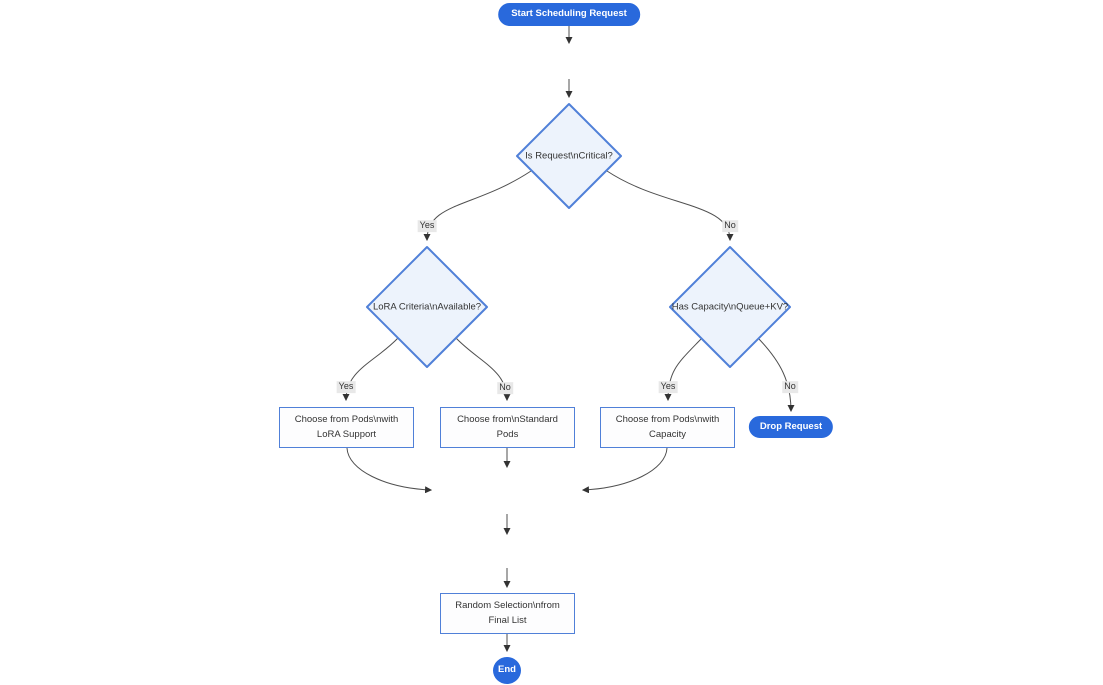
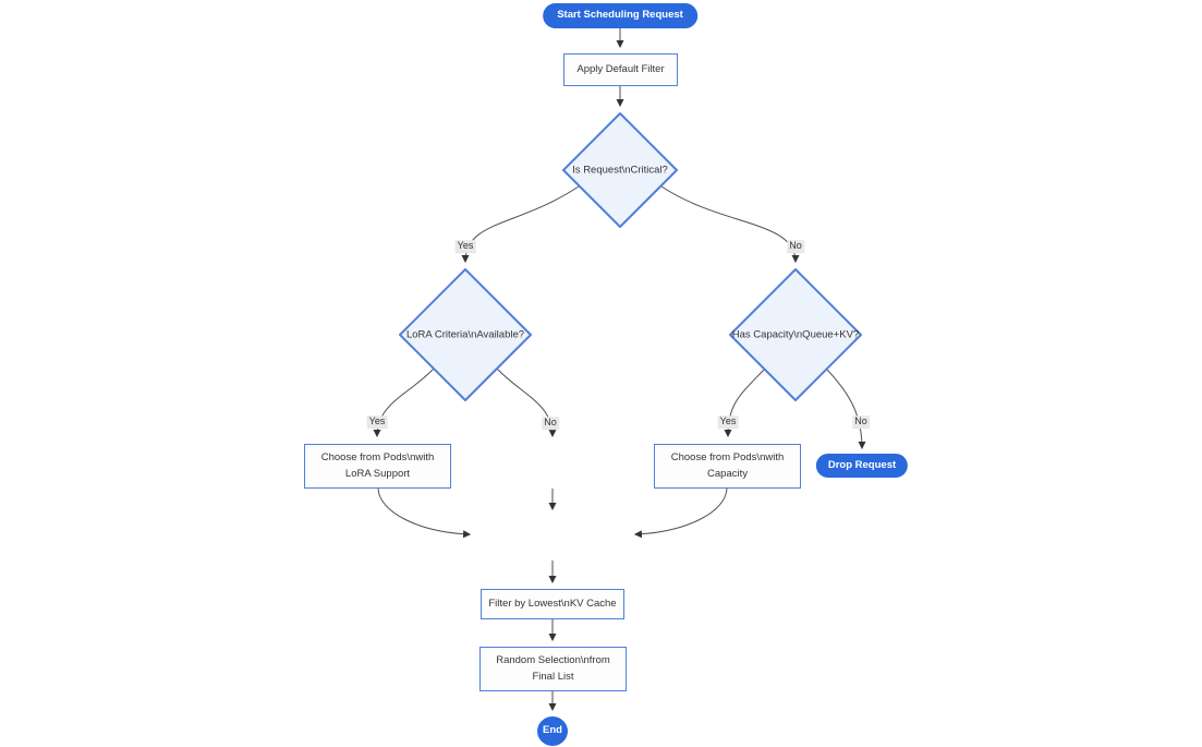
  Start Scheduling Request
+ Apply Default Filter
  Is Request\nCritical?
  LoRA Criteria\nAvailable?
  Has Capacity\nQueue+KV?
  Choose from Pods\nwith
  LoRA Support
- Choose from\nStandard
- Pods
  Choose from Pods\nwith
  Capacity
  Drop Request
+ Filter by Lowest\nKV Cache
  Random Selection\nfrom
  Final List
  End
  Yes
  No
  Yes
  No
  Yes
  No
